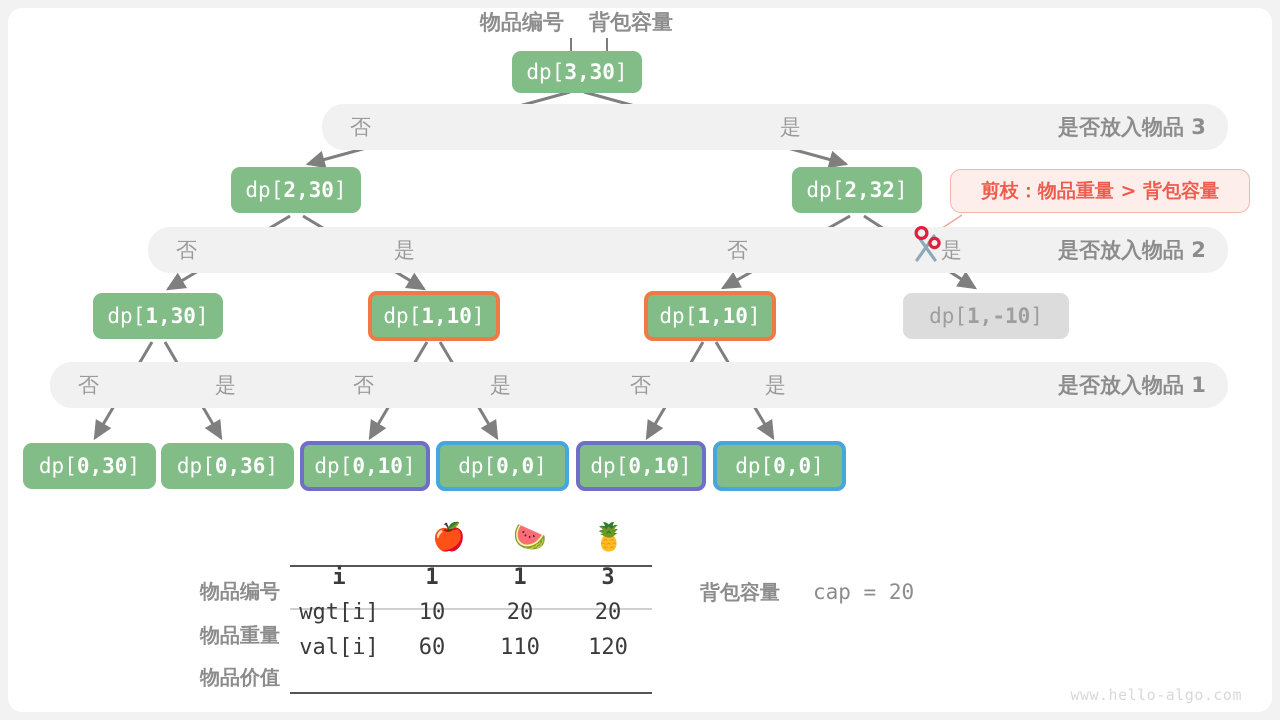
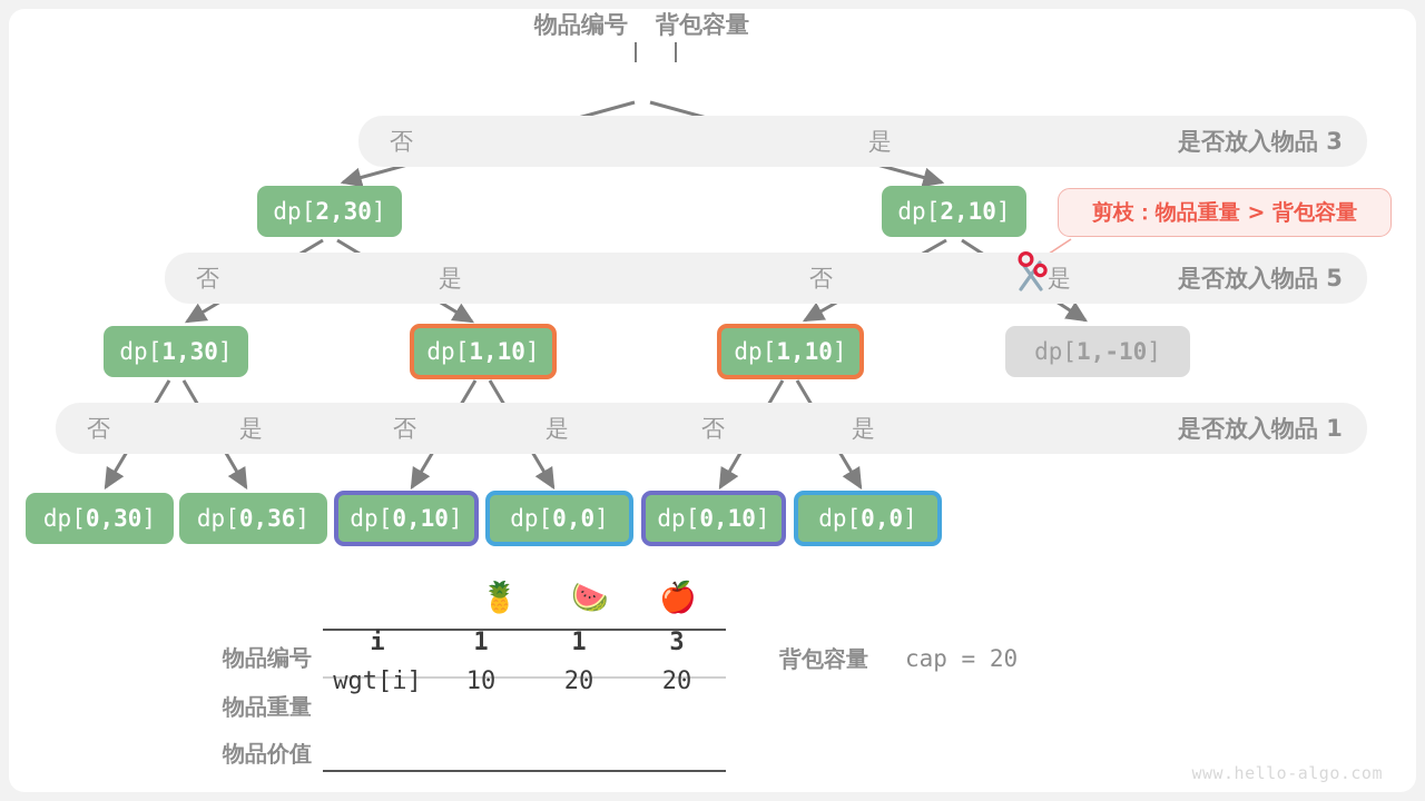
  物品编号
  背包容量
  否
  是
  是否放入物品 3
  否
  是
  否
  是
- 是否放入物品 2
+ 是否放入物品 5
  否
  是
  否
  是
  否
  是
  是否放入物品 1
- dp[3,30]
  dp[2,30]
- dp[2,32]
+ dp[2,10]
  dp[1,30]
  dp[1,10]
  dp[1,10]
  dp[1,-10]
  dp[0,30]
  dp[0,36]
  dp[0,10]
  dp[0,0]
  dp[0,10]
  dp[0,0]
  剪枝：物品重量 > 背包容量
- 🍎
+ 🍍
  🍉
- 🍍
+ 🍎
  物品编号
  物品重量
  物品价值
  i	1	1	3
  wgt[i]	10	20	20
- val[i]	60	110	120
  背包容量 cap = 20
  www.hello-algo.com
